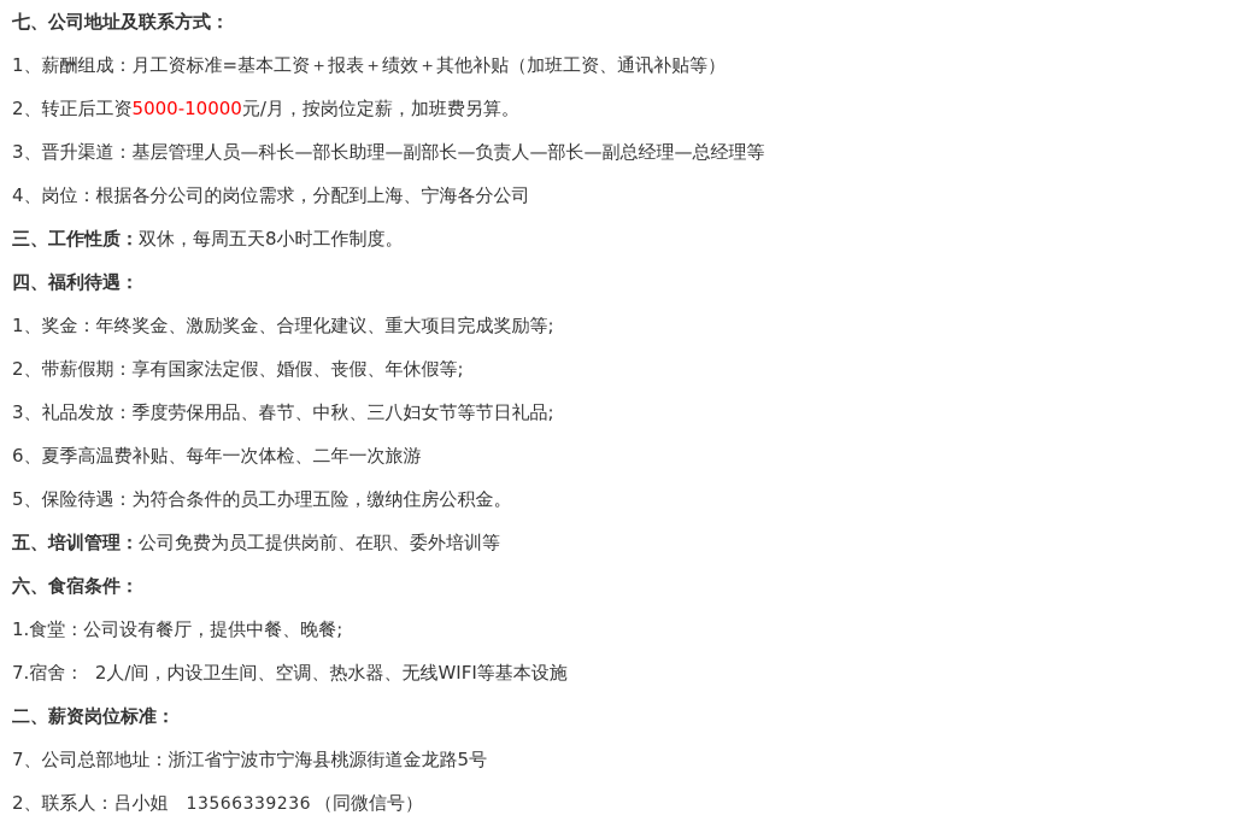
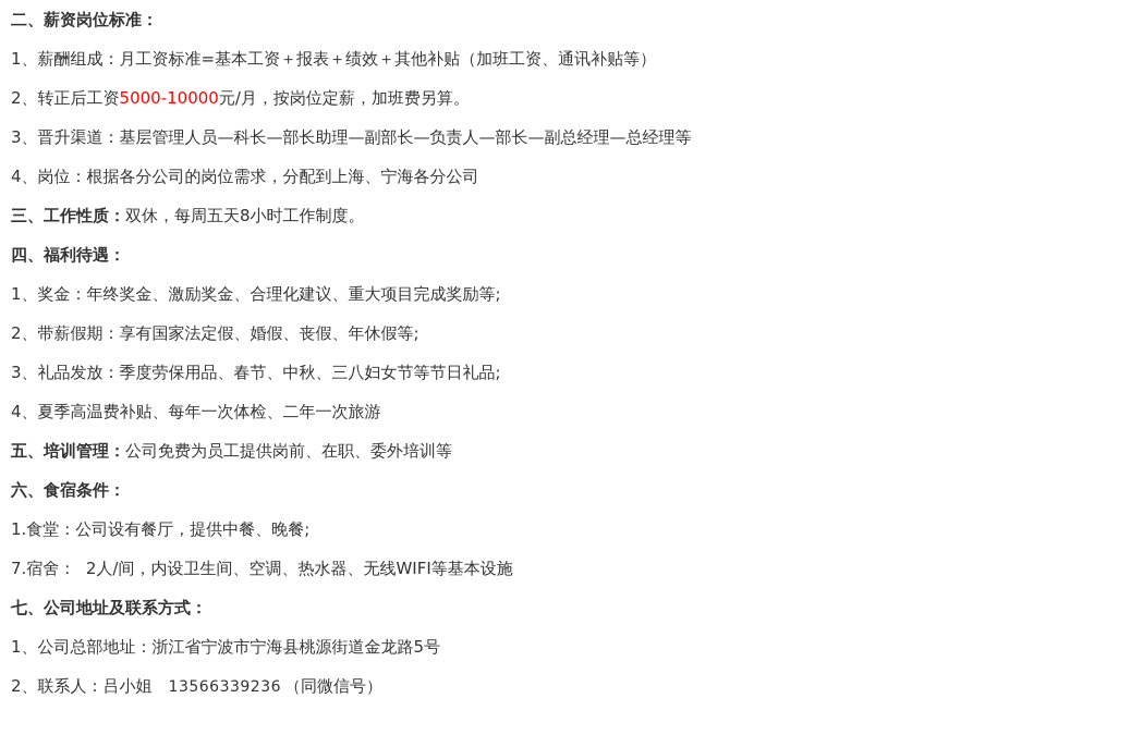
- 七、公司地址及联系方式：
+ 二、薪资岗位标准：
  1、薪酬组成：月工资标准=基本工资＋报表＋绩效＋其他补贴（加班工资、通讯补贴等）
  2、转正后工资5000-10000元/月，按岗位定薪，加班费另算。
  3、晋升渠道：基层管理人员—科长—部长助理—副部长—负责人—部长—副总经理—总经理等
  4、岗位：根据各分公司的岗位需求，分配到上海、宁海各分公司
  三、工作性质：双休，每周五天8小时工作制度。
  四、福利待遇：
  1、奖金：年终奖金、激励奖金、合理化建议、重大项目完成奖励等;
  2、带薪假期：享有国家法定假、婚假、丧假、年休假等;
  3、礼品发放：季度劳保用品、春节、中秋、三八妇女节等节日礼品;
- 6、夏季高温费补贴、每年一次体检、二年一次旅游
+ 4、夏季高温费补贴、每年一次体检、二年一次旅游
- 5、保险待遇：为符合条件的员工办理五险，缴纳住房公积金。
  五、培训管理：公司免费为员工提供岗前、在职、委外培训等
  六、食宿条件：
  1.食堂：公司设有餐厅，提供中餐、晚餐;
  7.宿舍： 2人/间，内设卫生间、空调、热水器、无线WIFI等基本设施
- 二、薪资岗位标准：
+ 七、公司地址及联系方式：
- 7、公司总部地址：浙江省宁波市宁海县桃源街道金龙路5号
+ 1、公司总部地址：浙江省宁波市宁海县桃源街道金龙路5号
  2、联系人：吕小姐 13566339236 （同微信号）
